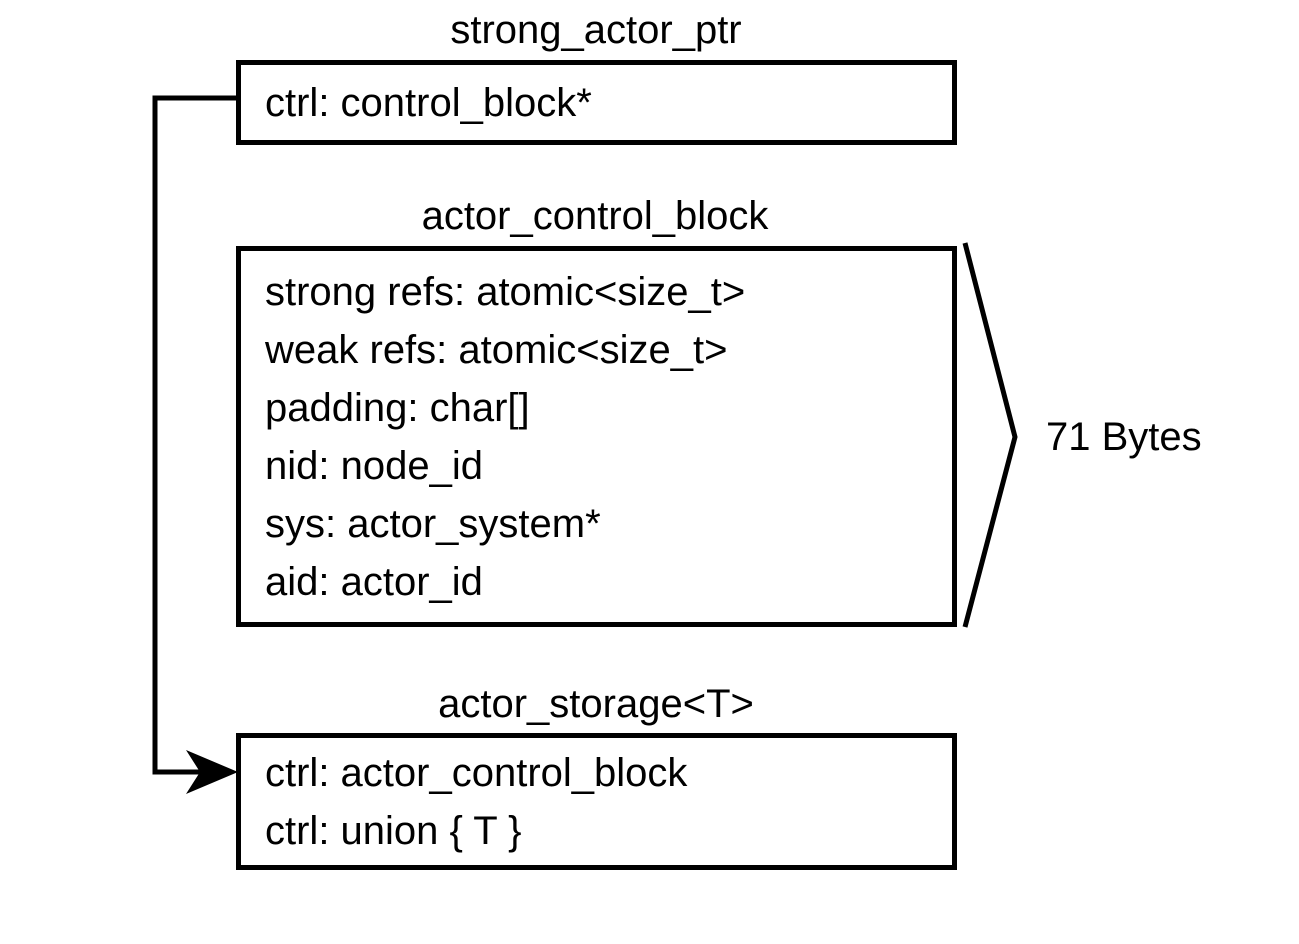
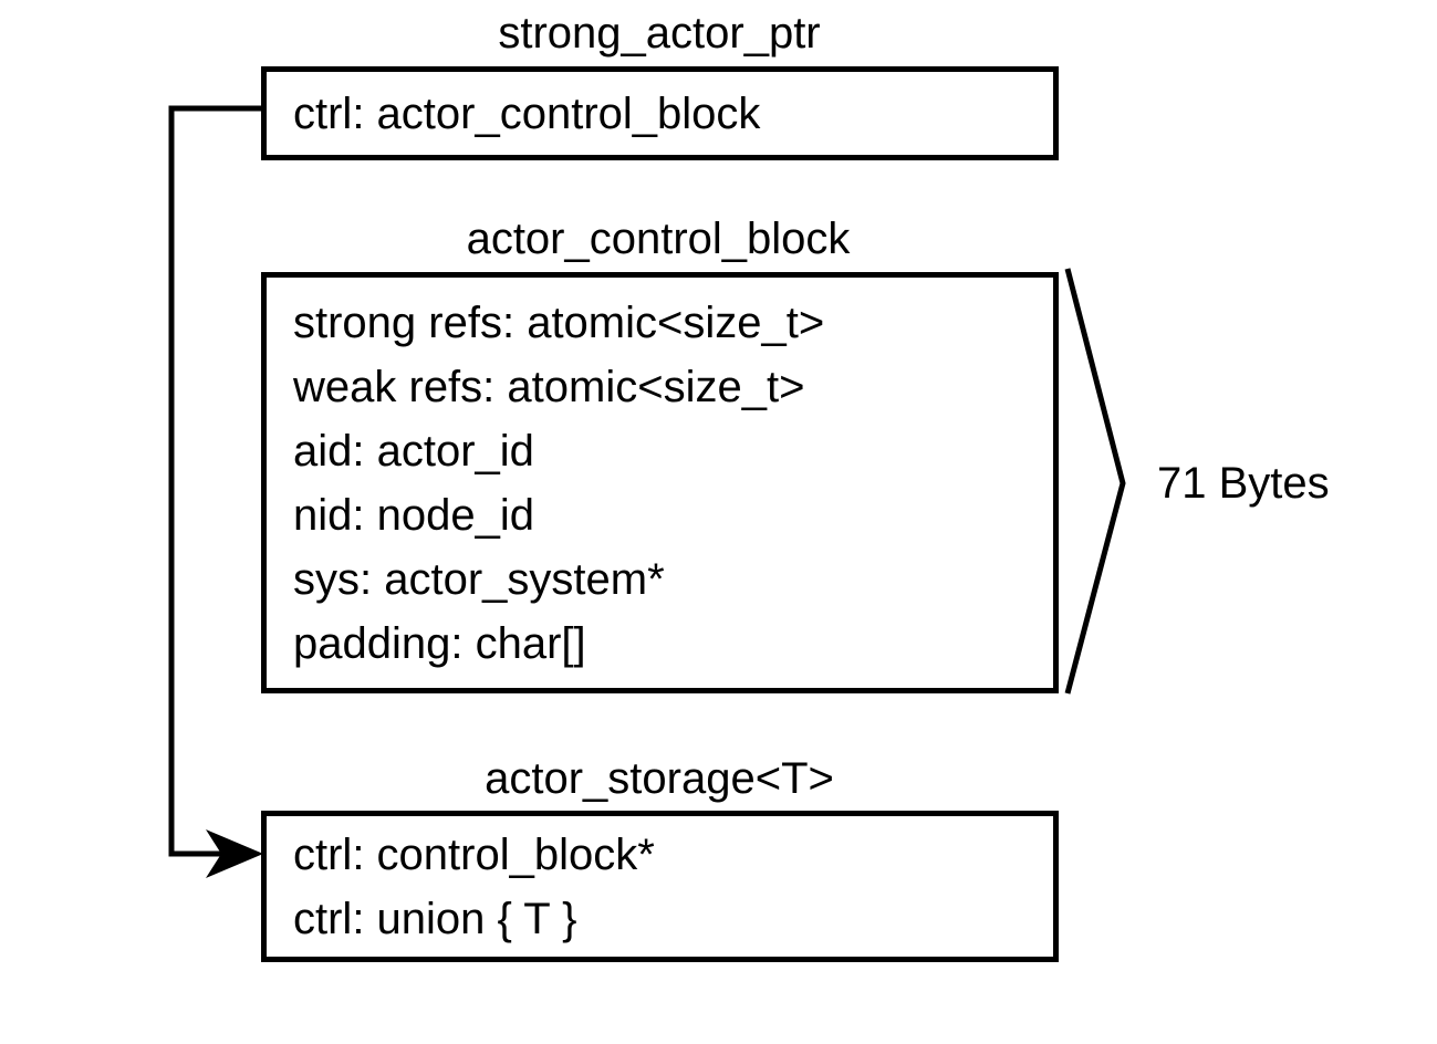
  strong_actor_ptr
- ctrl: control_block*
+ ctrl: actor_control_block
  actor_control_block
  strong refs: atomic<size_t>
  weak refs: atomic<size_t>
- padding: char[]
+ aid: actor_id
  nid: node_id
  sys: actor_system*
- aid: actor_id
+ padding: char[]
  71 Bytes
  actor_storage<T>
- ctrl: actor_control_block
+ ctrl: control_block*
  ctrl: union { T }
